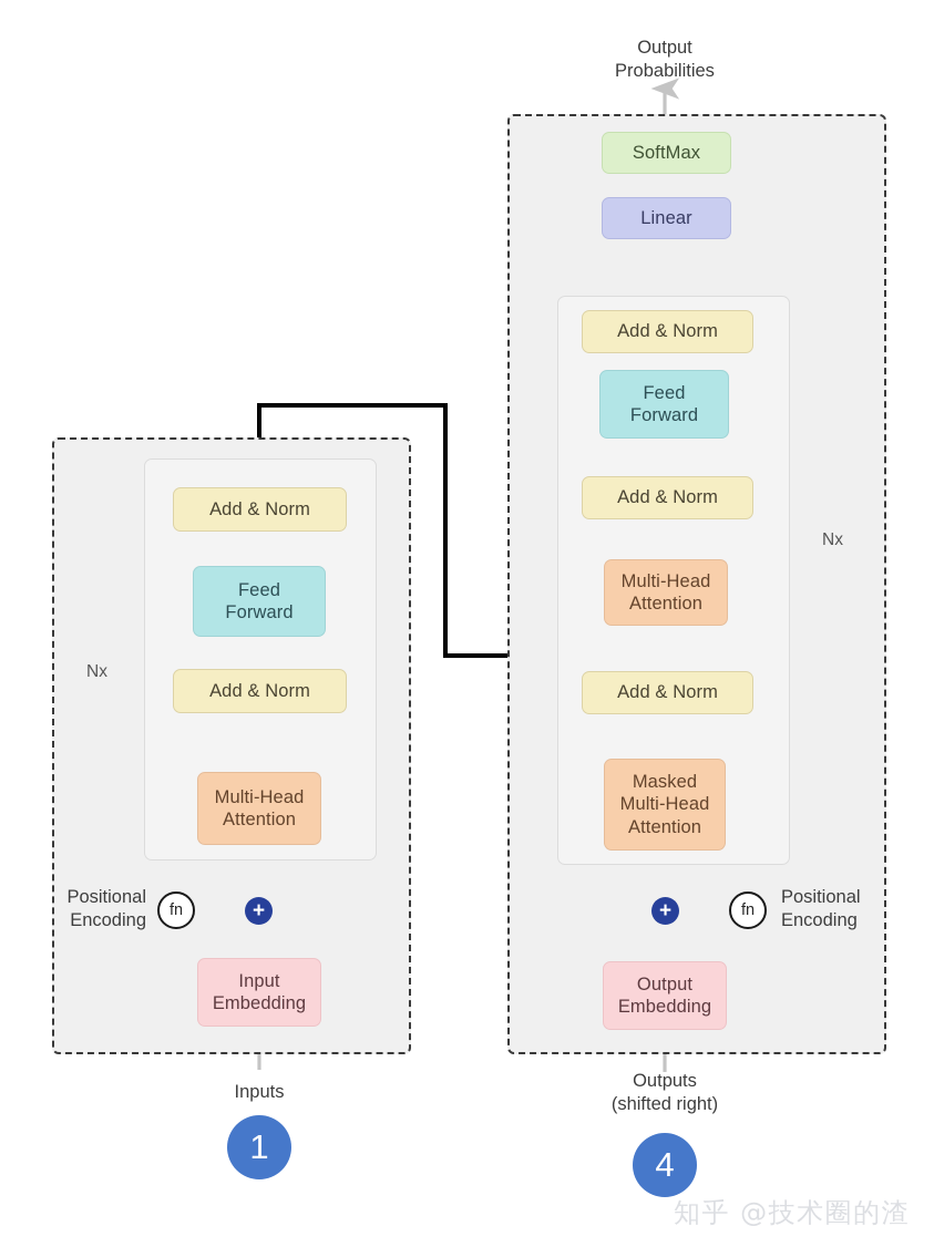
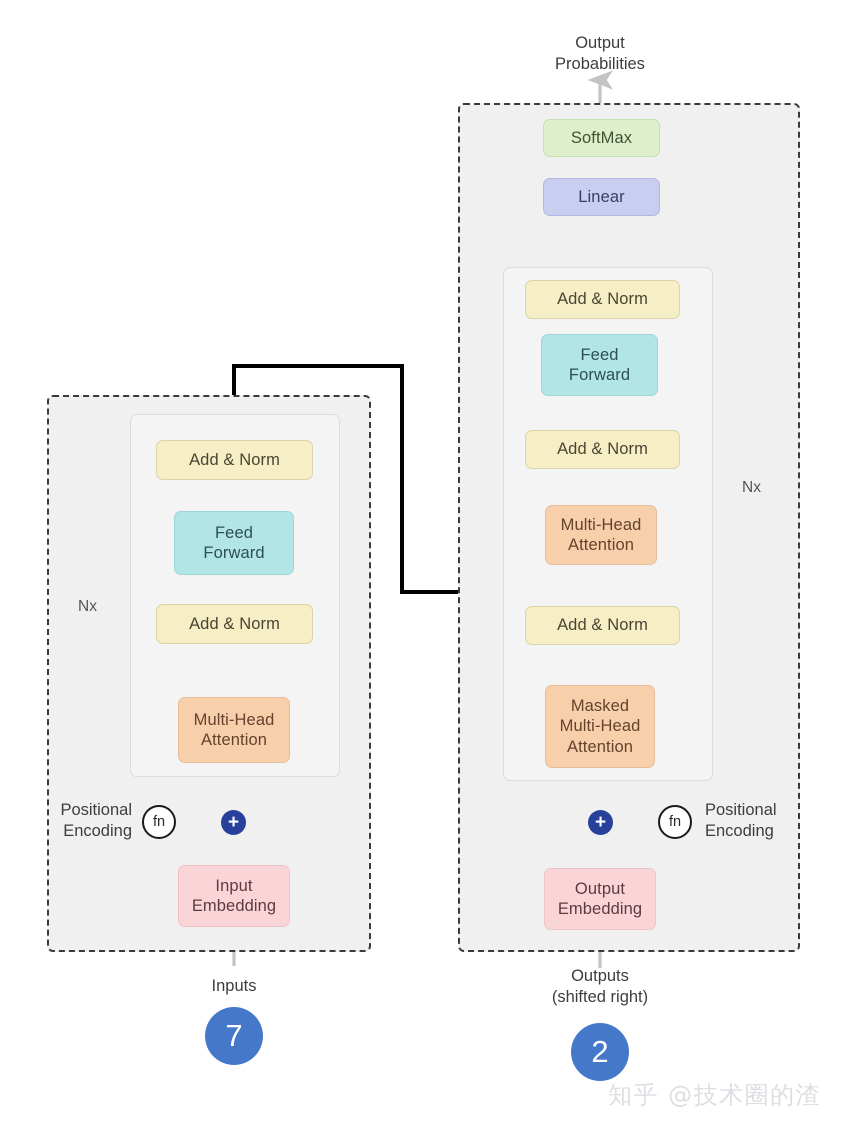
  Nx
  Add & Norm
  Feed
  Forward
  Add & Norm
  Multi-Head
  Attention
  Positional
  Encoding
  fn
  +
  Input
  Embedding
  Inputs
- 1
+ 7
  Output
  Probabilities
  Nx
  SoftMax
  Linear
  Add & Norm
  Feed
  Forward
  Add & Norm
  Multi-Head
  Attention
  Add & Norm
  Masked
  Multi-Head
  Attention
  Positional
  Encoding
  fn
  +
  Output
  Embedding
  Outputs
  (shifted right)
- 4
+ 2
  知乎 @技术圈的渣
